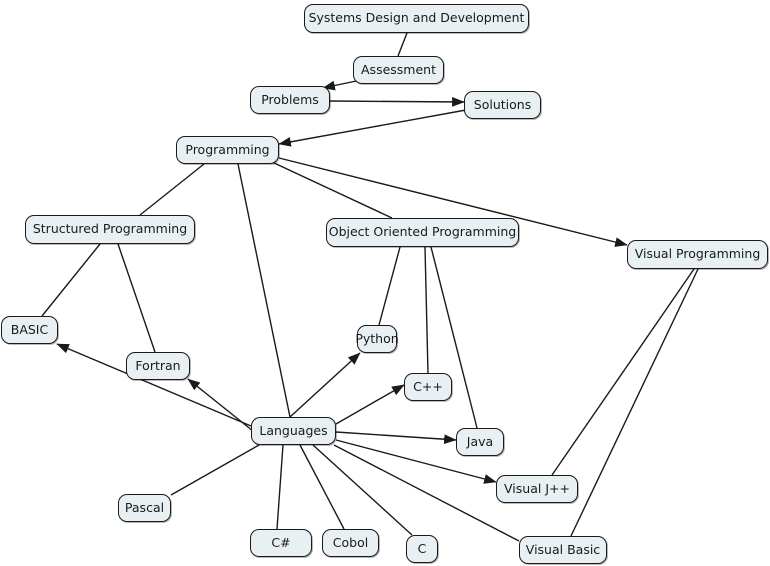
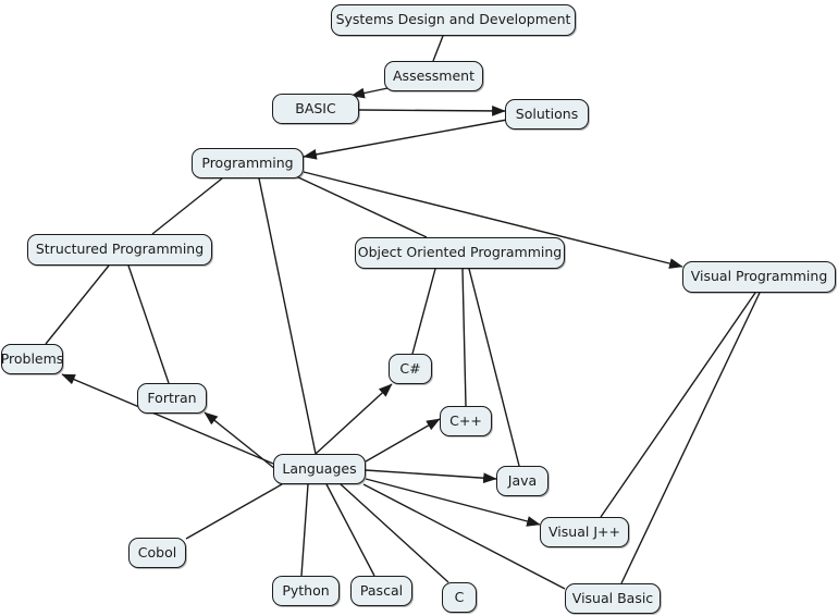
  Systems Design and Development
  Assessment
- Problems
+ BASIC
  Solutions
  Programming
  Structured Programming
  Object Oriented Programming
  Visual Programming
- BASIC
+ Problems
- Python
+ C#
  Fortran
  C++
  Languages
  Java
  Visual J++
- Pascal
+ Cobol
- C#
+ Python
- Cobol
+ Pascal
  C
  Visual Basic
